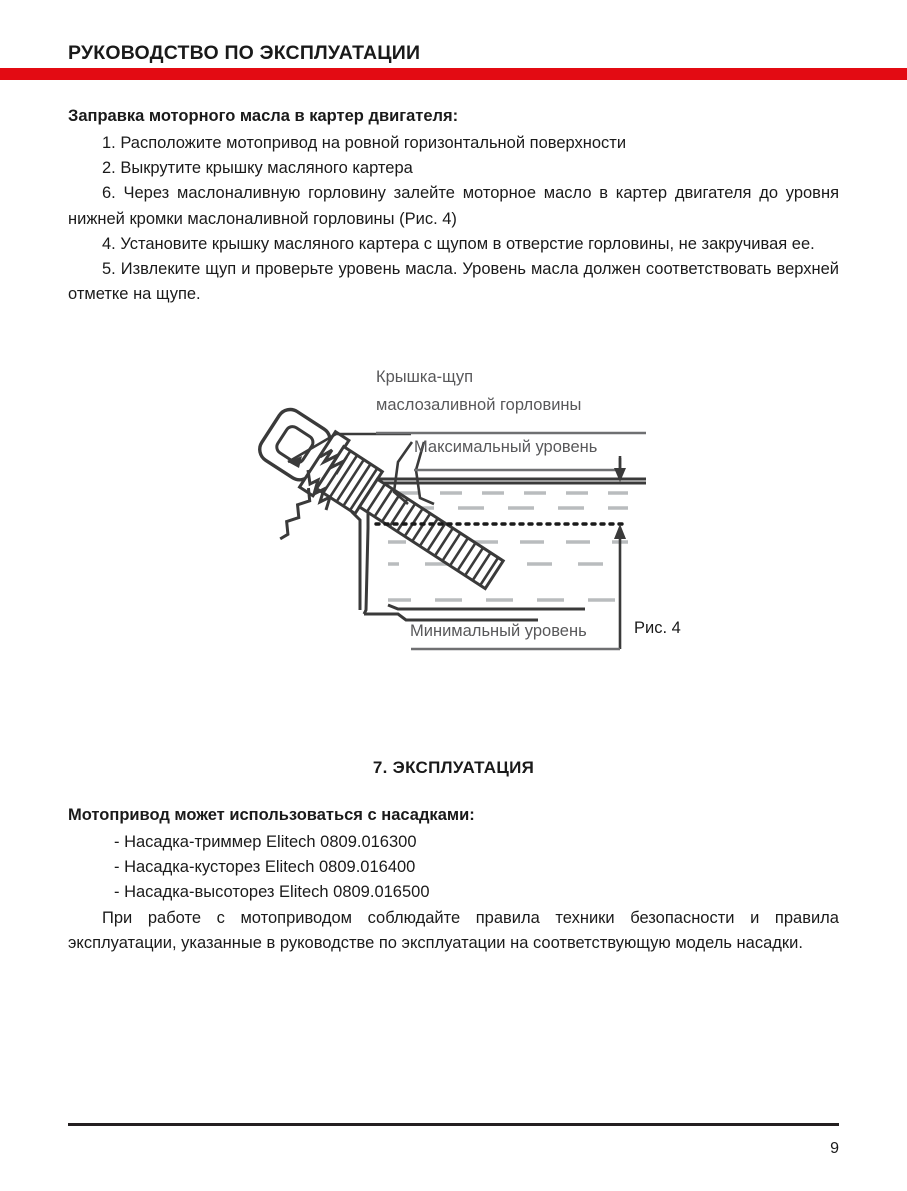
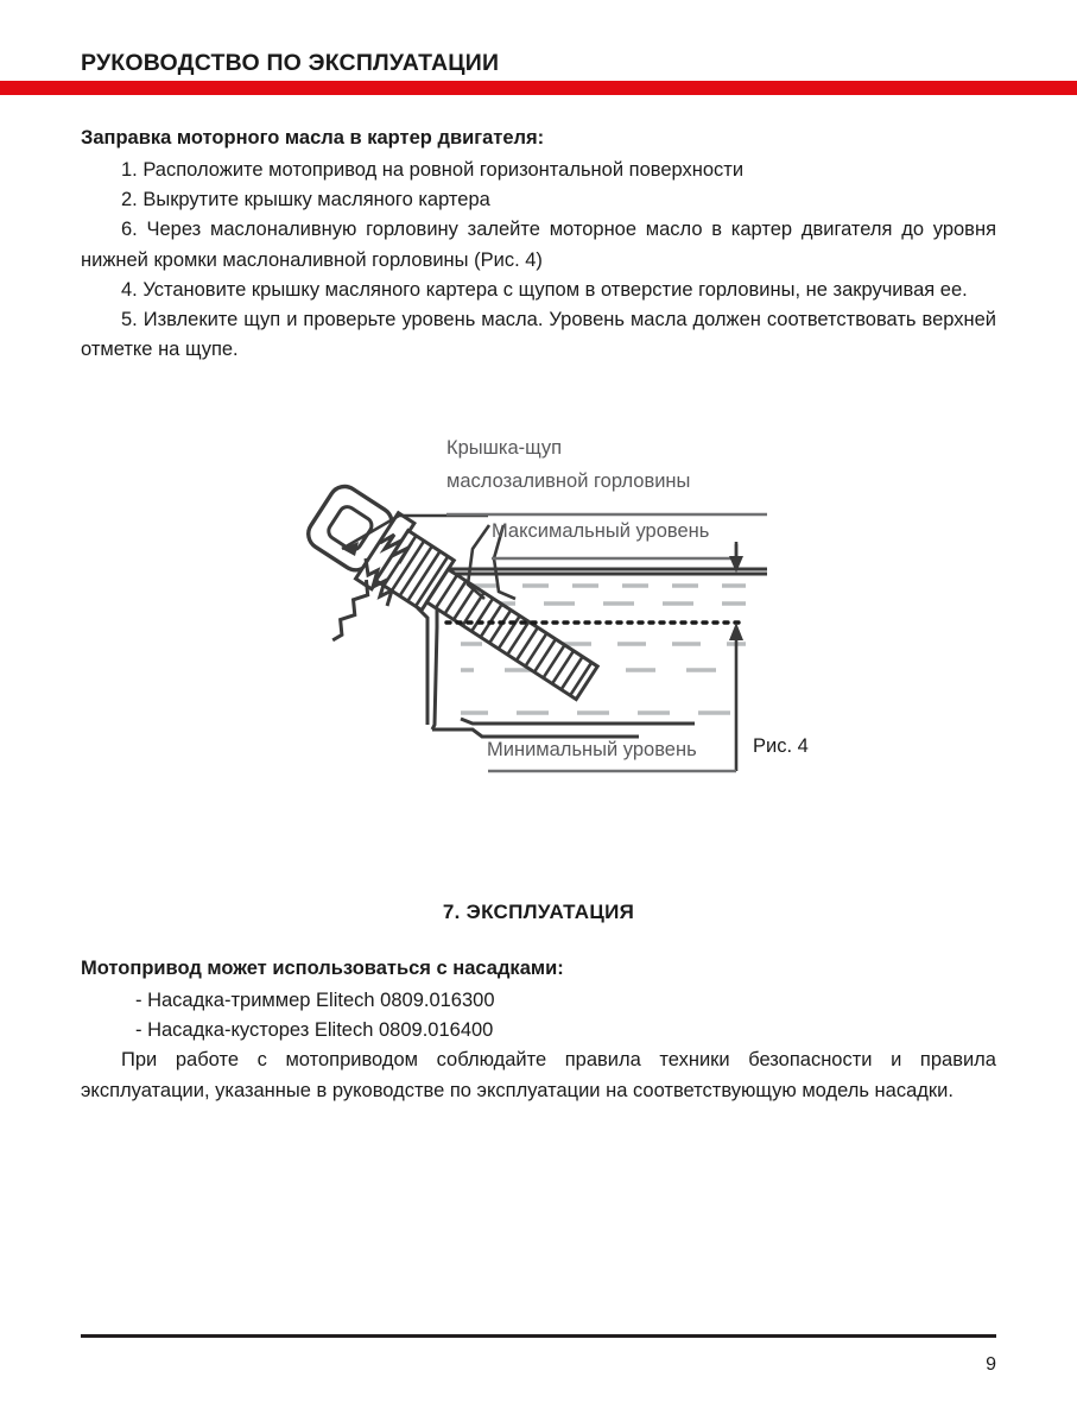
  РУКОВОДСТВО ПО ЭКСПЛУАТАЦИИ
  Заправка моторного масла в картер двигателя:
  1. Расположите мотопривод на ровной горизонтальной поверхности
  2. Выкрутите крышку масляного картера
  6. Через маслоналивную горловину залейте моторное масло в картер двигателя до уровня нижней кромки маслоналивной горловины (Рис. 4)
  4. Установите крышку масляного картера с щупом в отверстие горловины, не закручивая ее.
  5. Извлеките щуп и проверьте уровень масла. Уровень масла должен соответствовать верхней отметке на щупе.
  Крышка-щуп
  маслозаливной горловины
  Максимальный уровень
  Минимальный уровень
  Рис. 4
  7. ЭКСПЛУАТАЦИЯ
  Мотопривод может использоваться с насадками:
  - Насадка-триммер Elitech 0809.016300
  - Насадка-кусторез Elitech 0809.016400
- - Насадка-высоторез Elitech 0809.016500
  При работе с мотоприводом соблюдайте правила техники безопасности и правила эксплуатации, указанные в руководстве по эксплуатации на соответствующую модель насадки.
  9
